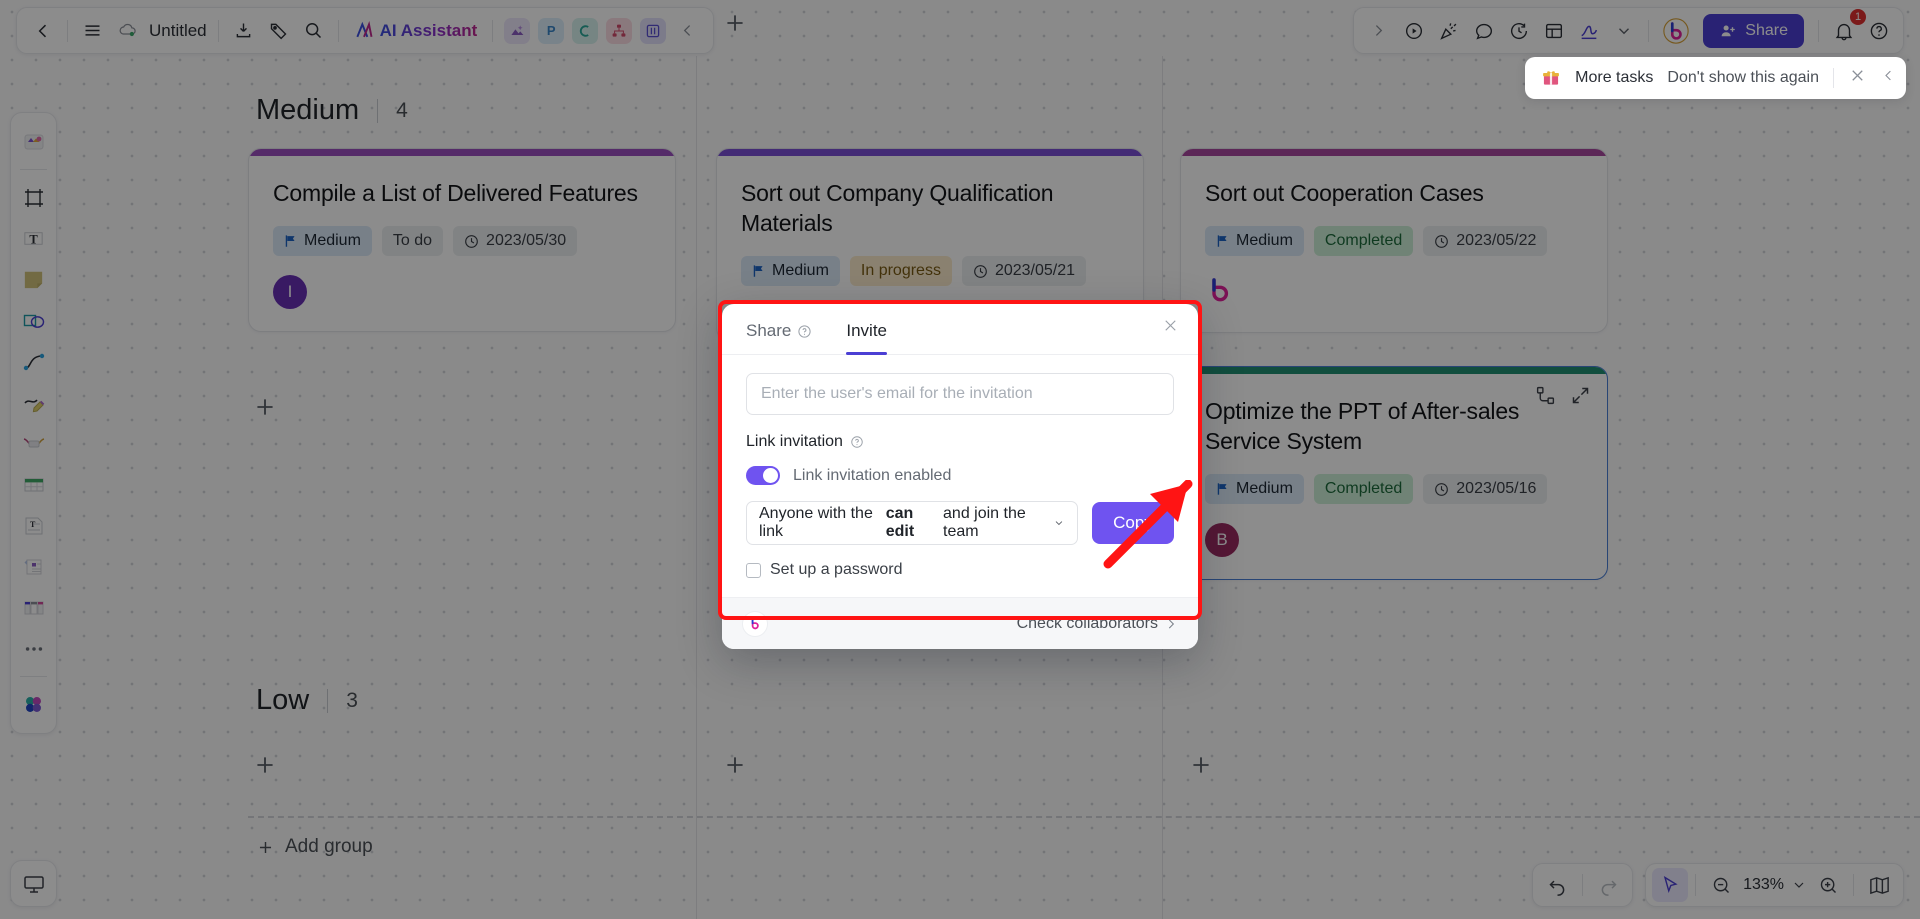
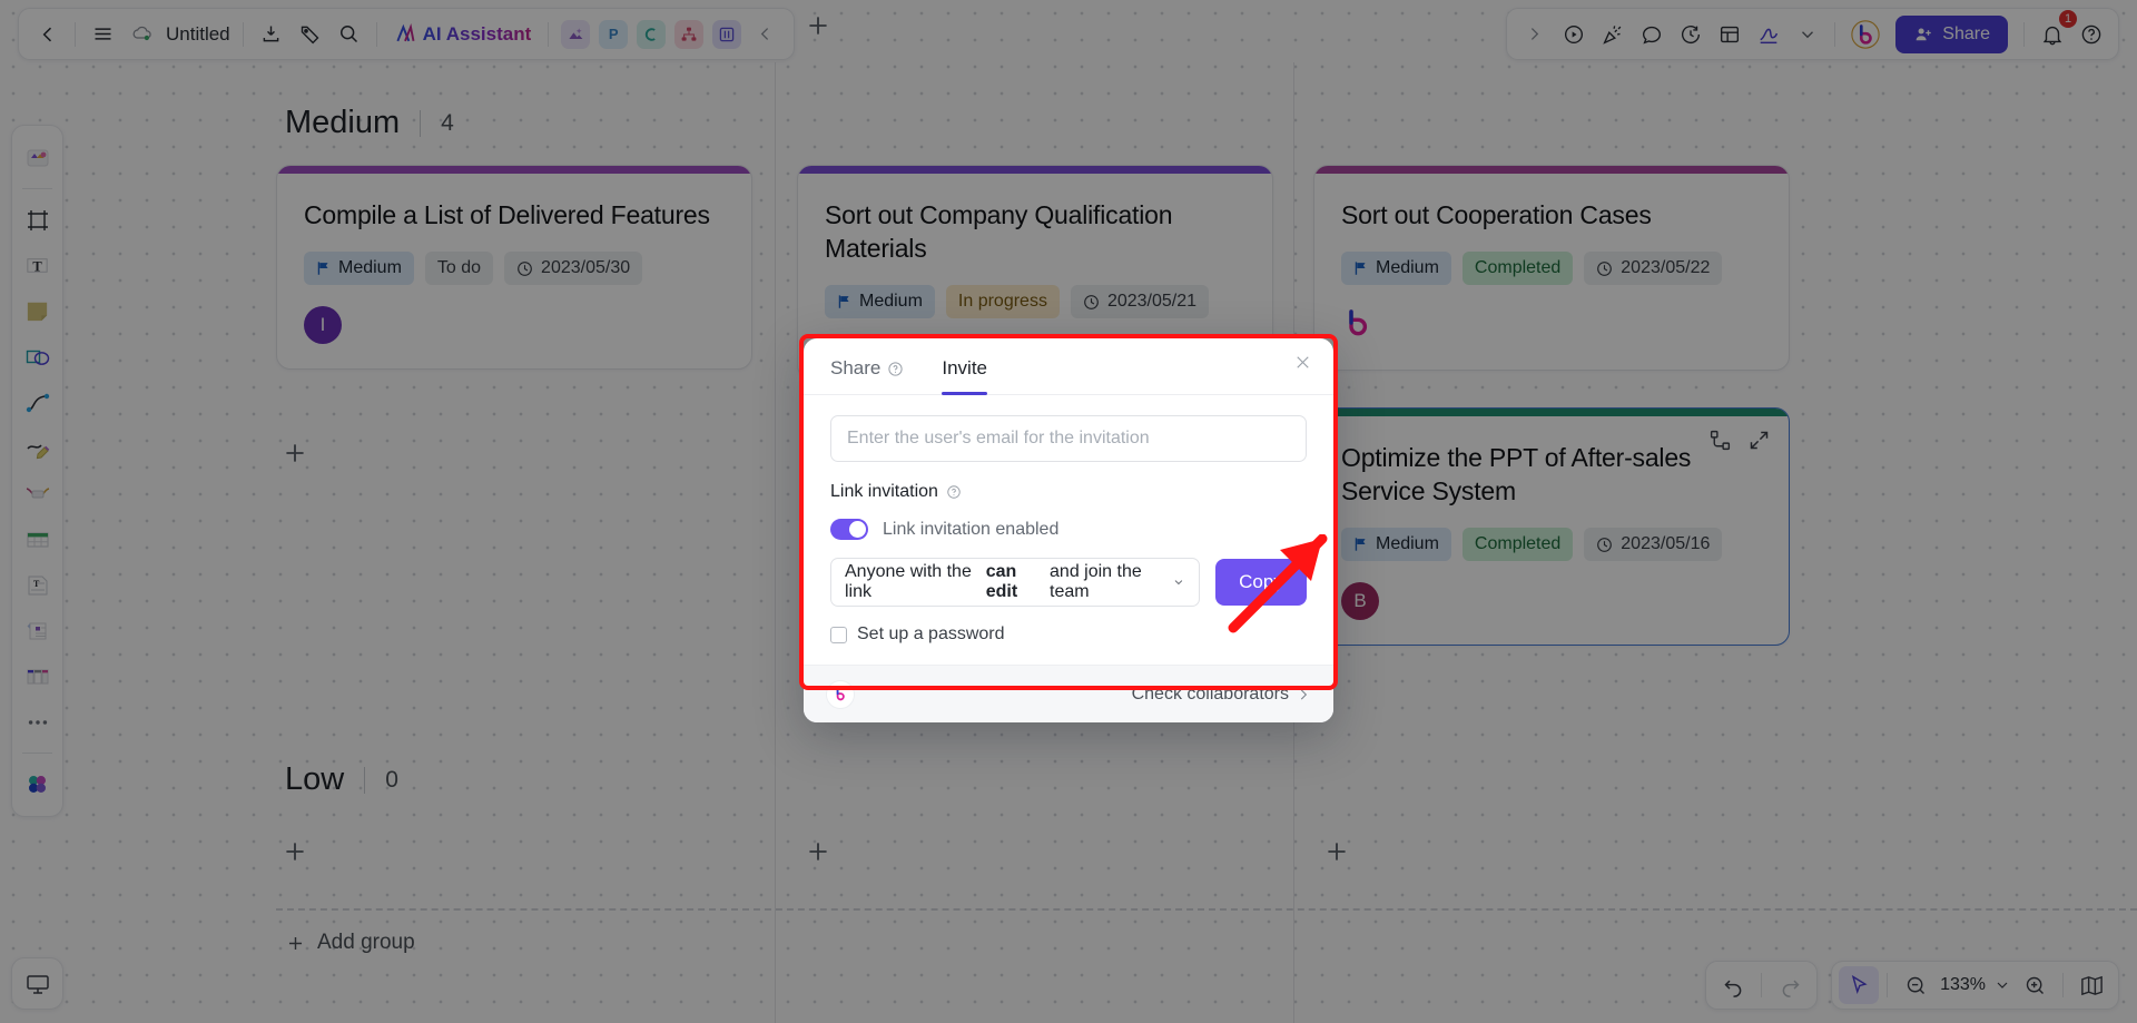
  Medium
  4
  Low
- 3
+ 0
  Compile a List of Delivered Features
  Medium
  To do
  2023/05/30
  I
  Sort out Company Qualification Materials
  Medium
  In progress
  2023/05/21
  Sort out Cooperation Cases
  Medium
  Completed
  2023/05/22
  Optimize the PPT of After-sales Service System
  Medium
  Completed
  2023/05/16
  B
  Add group
  T
  T
  Untitled
  AI Assistant
  P
  Share
  1
  133%
- More tasks
- Don't show this again
  Share
  Invite
  Enter the user's email for the invitation
  Link invitation
  Link invitation enabled
  Anyone with the link
  can edit
  and join the team
  Cop
  Set up a password
  Check collaborators
